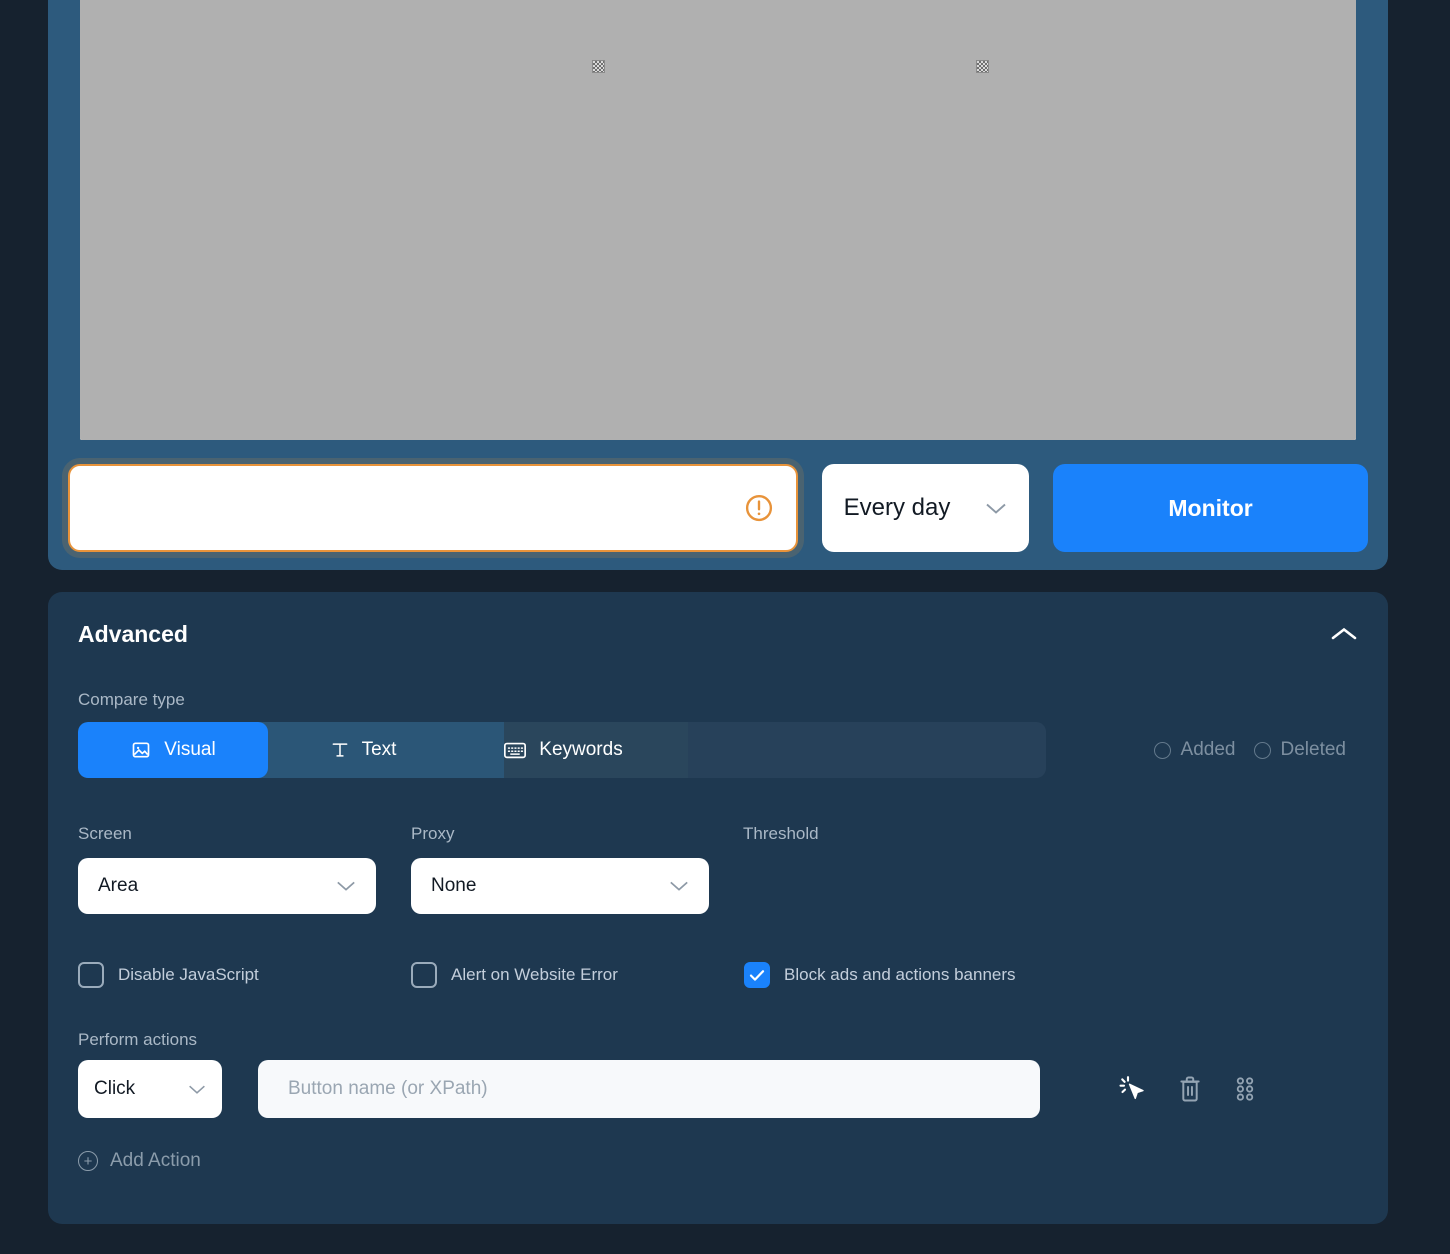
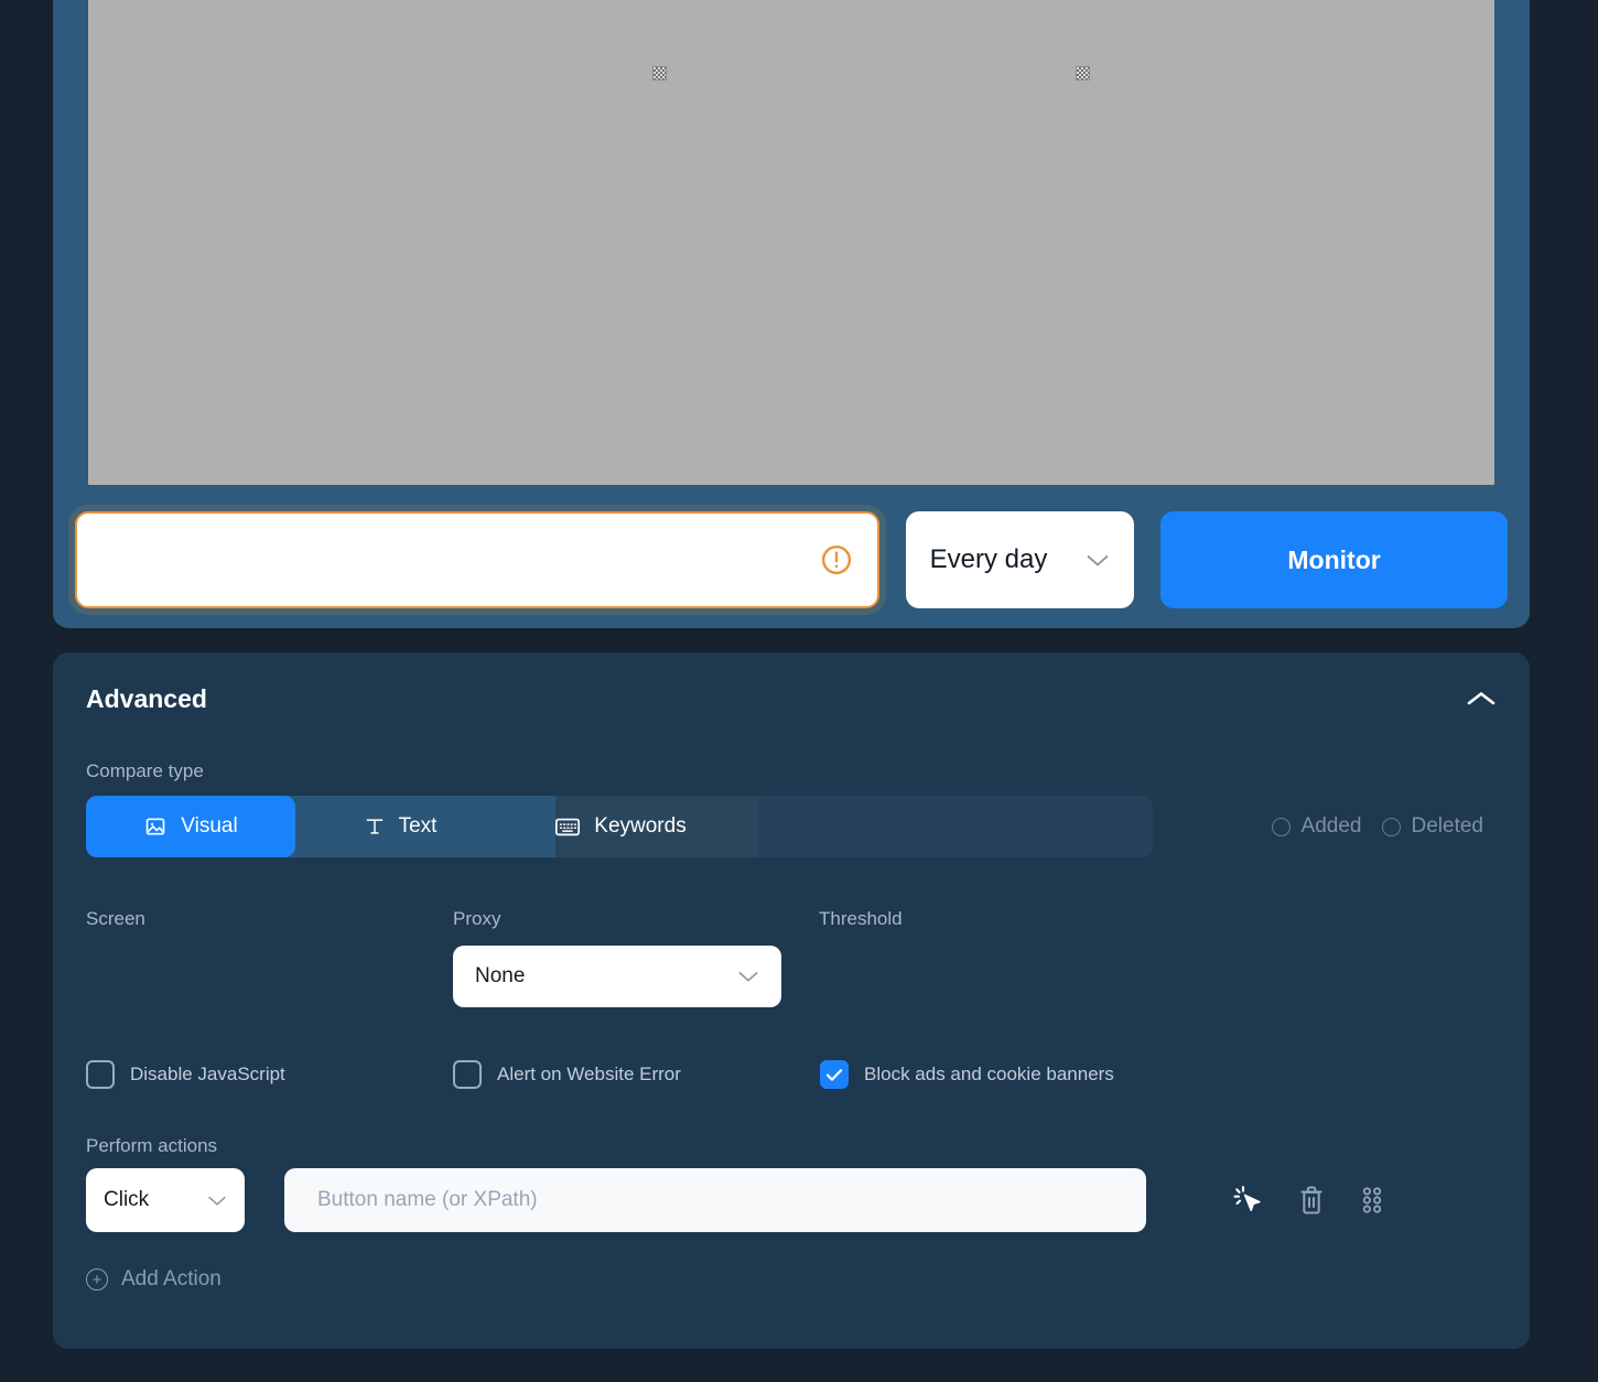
  Every day
  Monitor
  Advanced
  Compare type
  Visual
  Text
  Keywords
  Added
  Deleted
  Screen
- Area
  Proxy
  None
  Threshold
  Disable JavaScript
  Alert on Website Error
- Block ads and actions banners
+ Block ads and cookie banners
  Perform actions
  Click
  Button name (or XPath)
  +
  Add Action
